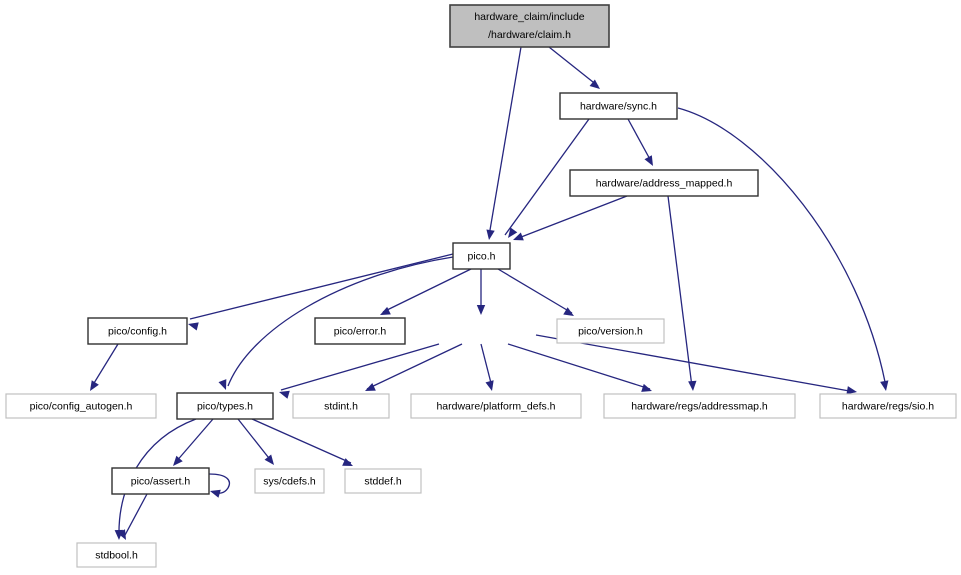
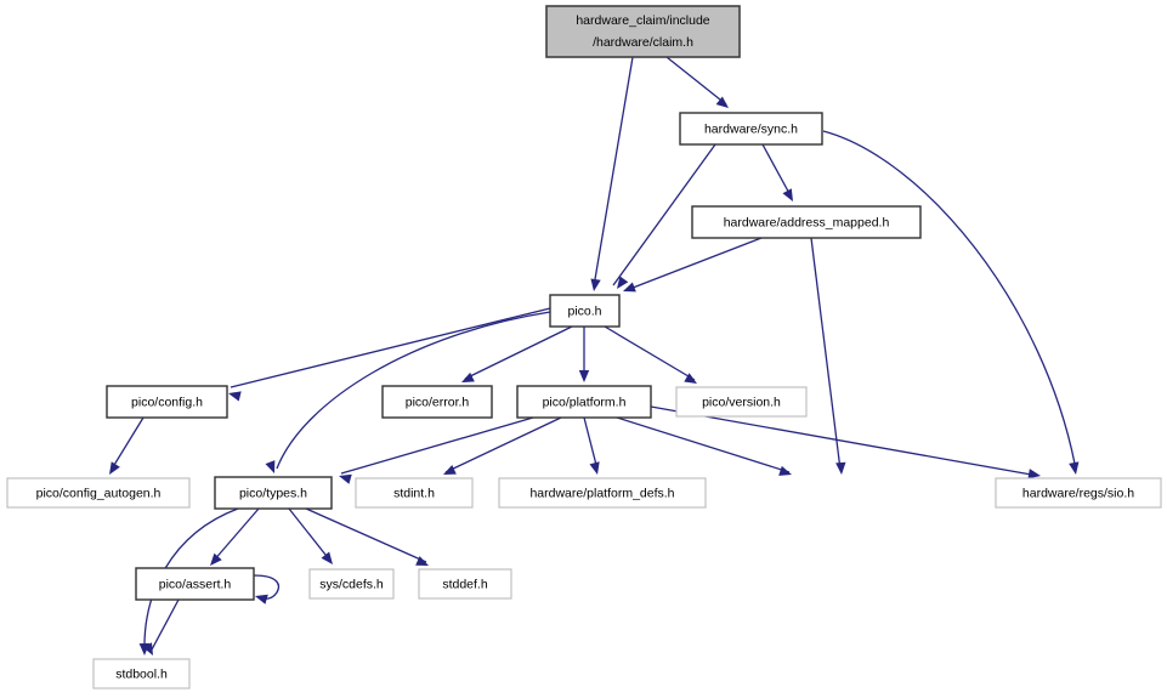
  hardware_claim/include
  /hardware/claim.h
  hardware/sync.h
  hardware/address_mapped.h
  pico.h
  pico/config.h
  pico/error.h
+ pico/platform.h
  pico/version.h
  pico/config_autogen.h
  pico/types.h
  stdint.h
  hardware/platform_defs.h
- hardware/regs/addressmap.h
  hardware/regs/sio.h
  pico/assert.h
  sys/cdefs.h
  stddef.h
  stdbool.h
